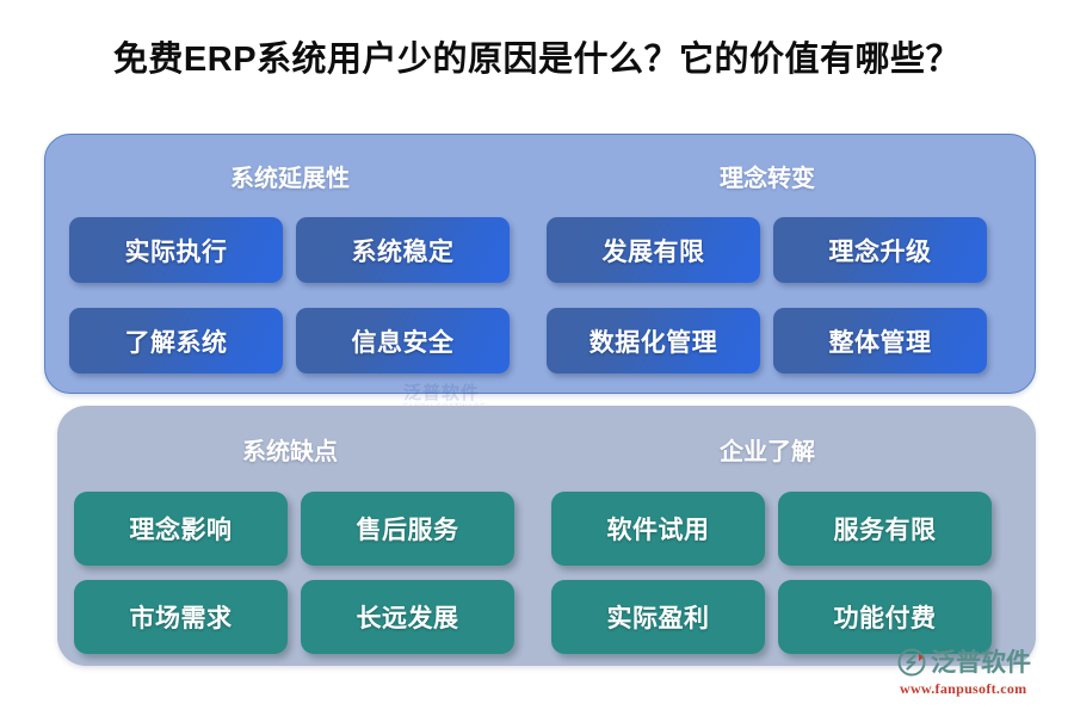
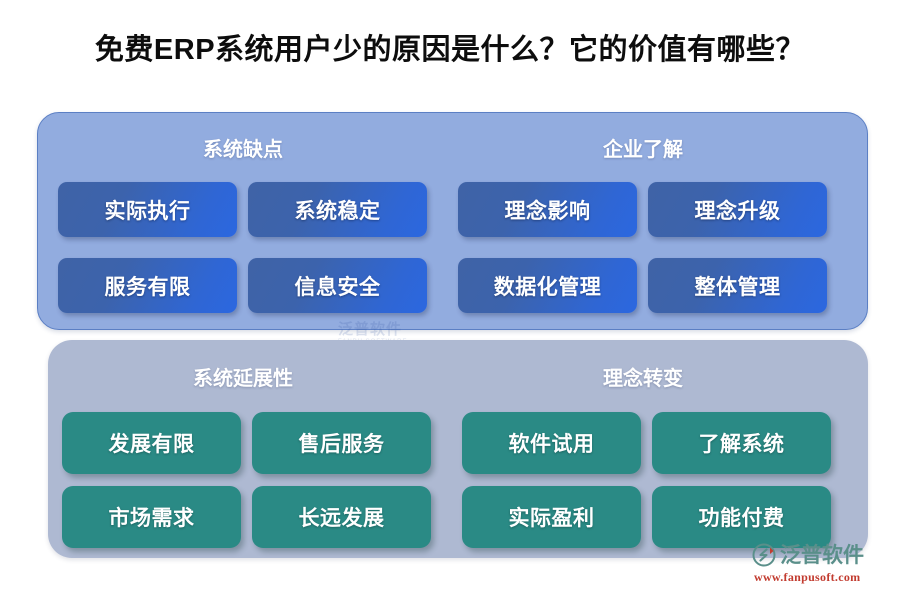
  免费ERP系统用户少的原因是什么？它的价值有哪些？
  泛普软件
- 系统延展性
+ 系统缺点
- 理念转变
+ 企业了解
  实际执行
  系统稳定
- 了解系统
+ 服务有限
  信息安全
- 发展有限
+ 理念影响
  理念升级
  数据化管理
  整体管理
- 系统缺点
+ 系统延展性
- 企业了解
+ 理念转变
- 理念影响
+ 发展有限
  售后服务
  市场需求
  长远发展
  软件试用
- 服务有限
+ 了解系统
  实际盈利
  功能付费
  泛普软件
  www.fanpusoft.com
